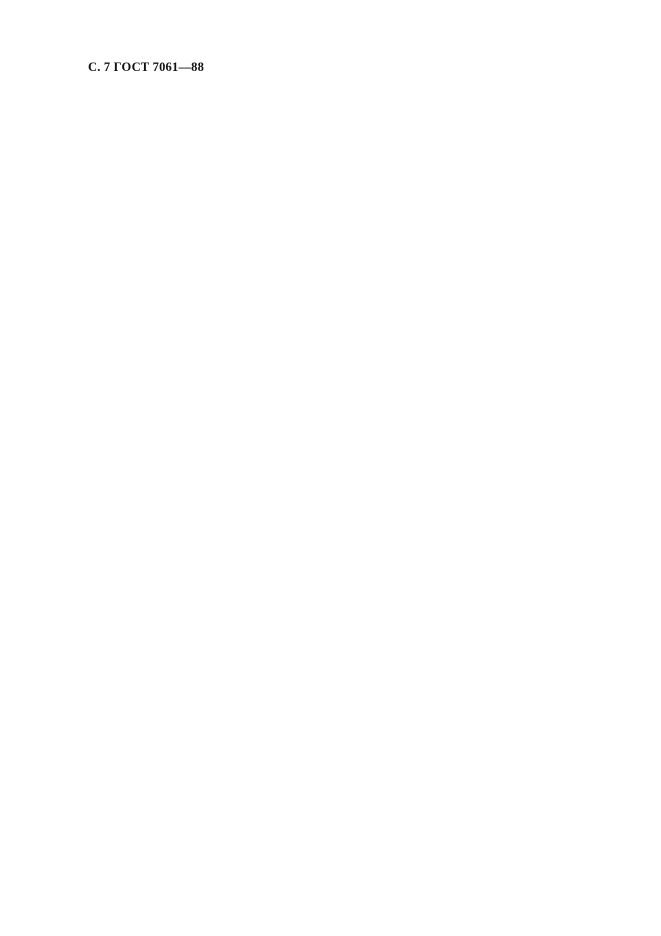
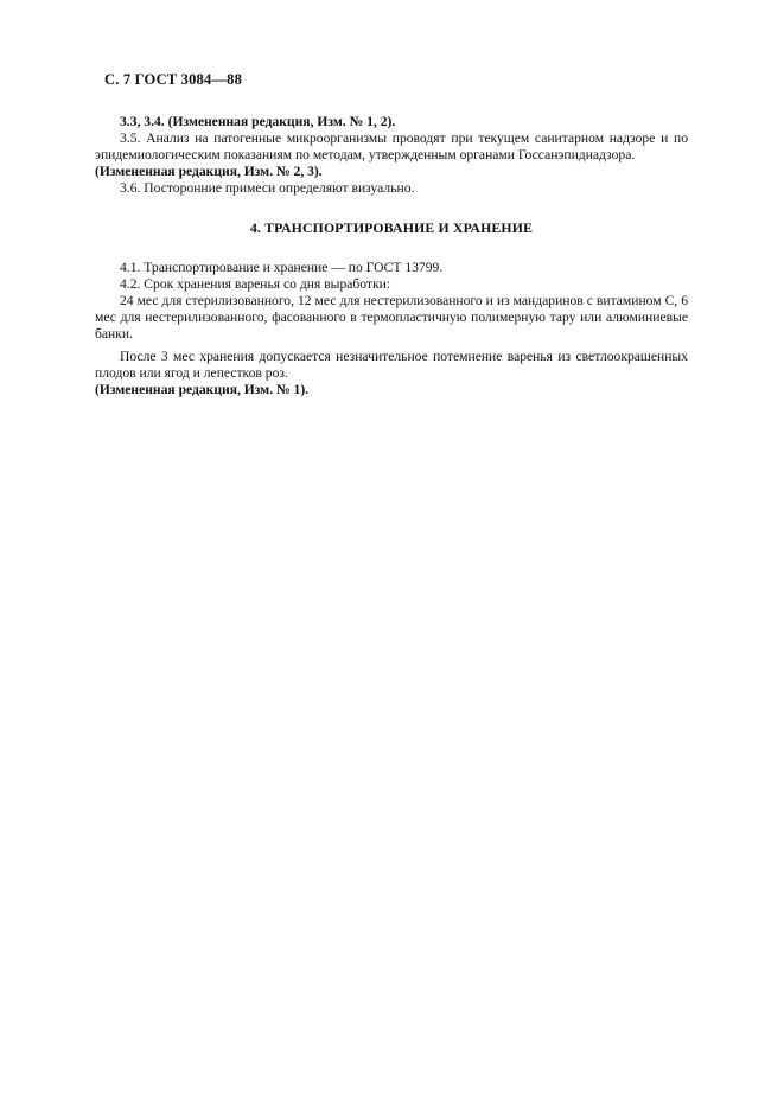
- С. 7 ГОСТ 7061—88
+ С. 7 ГОСТ 3084—88
+ 3.3, 3.4. (Измененная редакция, Изм. № 1, 2).
+ 3.5. Анализ на патогенные микроорганизмы проводят при текущем санитарном надзоре и по эпидемиологическим показаниям по методам, утвержденным органами Госсанэпиднадзора.
+ (Измененная редакция, Изм. № 2, 3).
+ 3.6. Посторонние примеси определяют визуально.
+ 4. ТРАНСПОРТИРОВАНИЕ И ХРАНЕНИЕ
+ 4.1. Транспортирование и хранение — по ГОСТ 13799.
+ 4.2. Срок хранения варенья со дня выработки:
+ 24 мес для стерилизованного, 12 мес для нестерилизованного и из мандаринов с витамином С, 6 мес для нестерилизованного, фасованного в термопластичную полимерную тару или алюминиевые банки.
+ После 3 мес хранения допускается незначительное потемнение варенья из светлоокрашенных плодов или ягод и лепестков роз.
+ (Измененная редакция, Изм. № 1).
